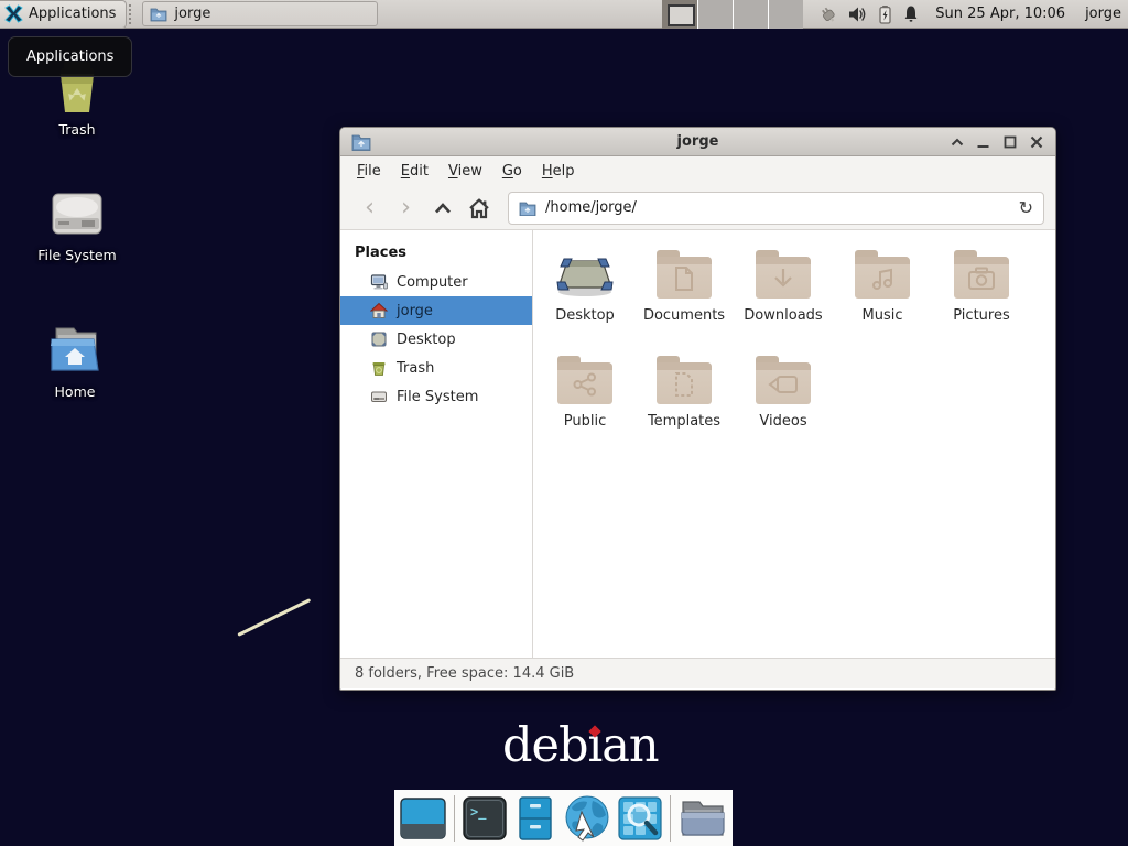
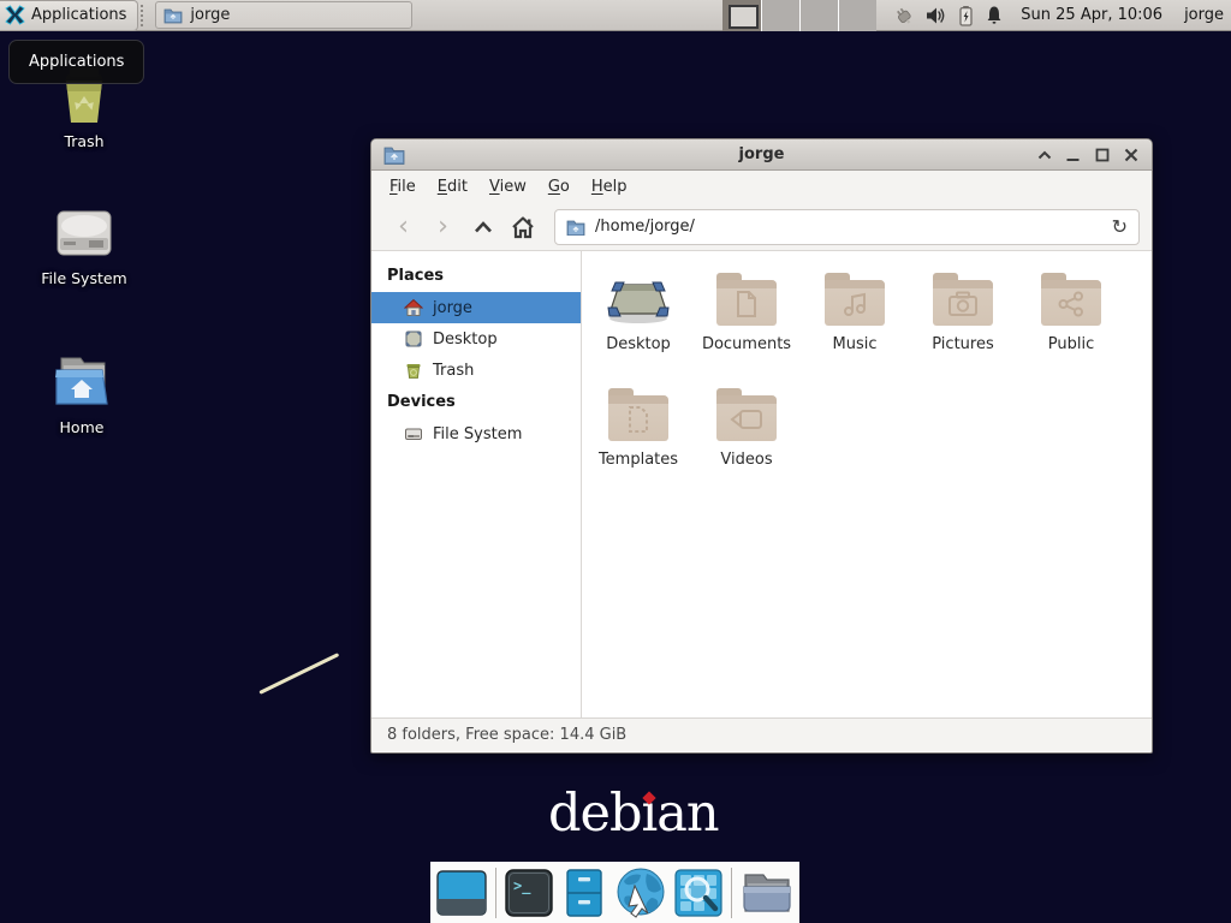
  Applications
  jorge
  Sun 25 Apr, 10:06
  jorge
  Applications
  Trash
  File System
  Home
  jorge
  File
  Edit
  View
  Go
  Help
  ‹
  ›
  /home/jorge/
  ↻
  Places
- Computer
  jorge
  Desktop
  Trash
+ Devices
  File System
  Desktop
  Documents
- Downloads
  Music
  Pictures
  Public
  Templates
  Videos
  8 folders, Free space: 14.4 GiB
  debıan
  >_
